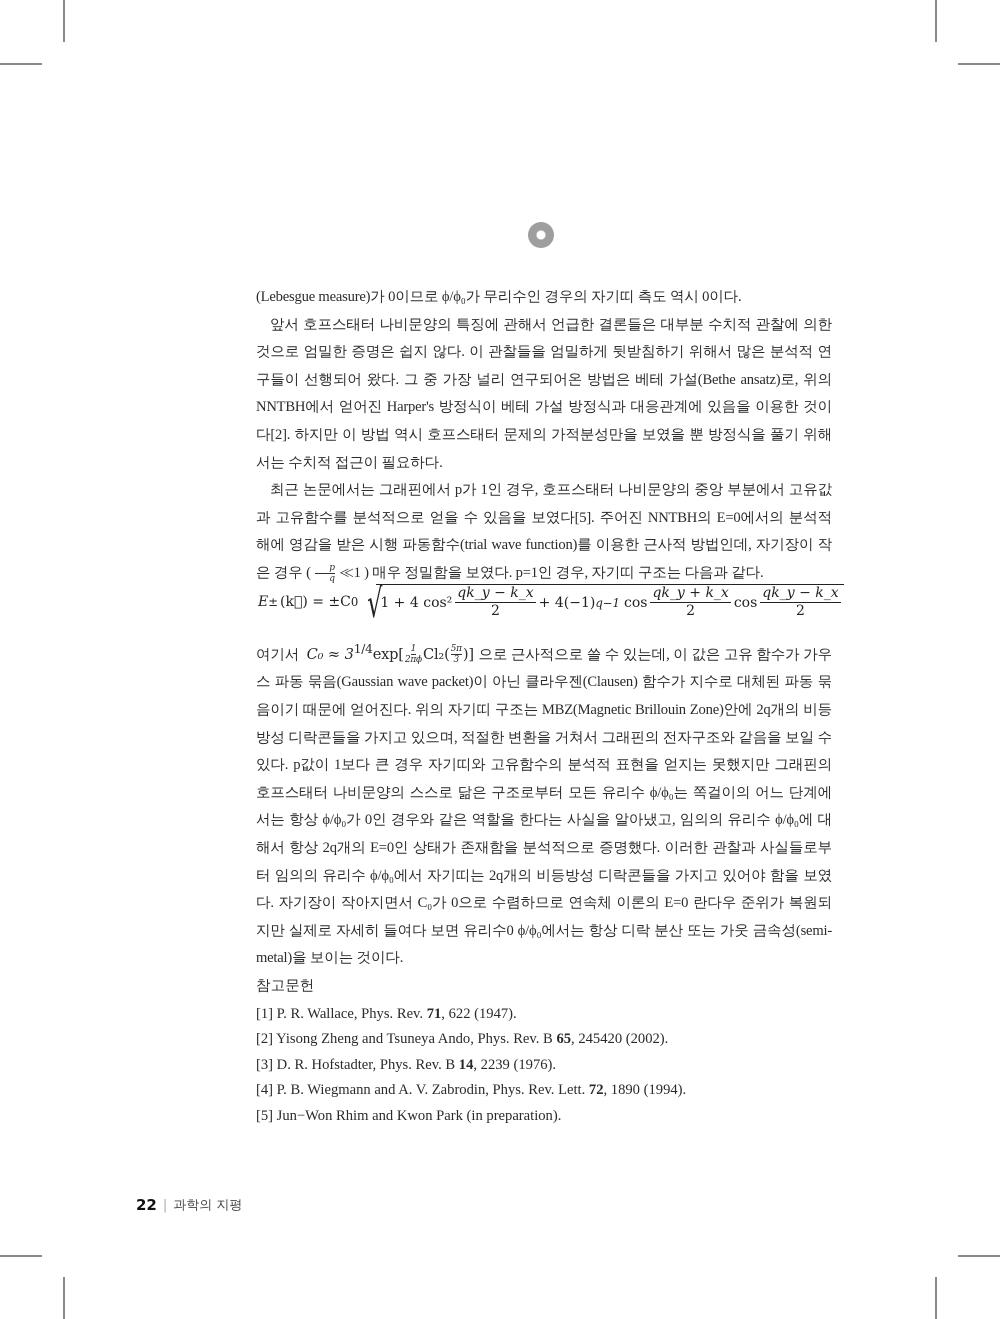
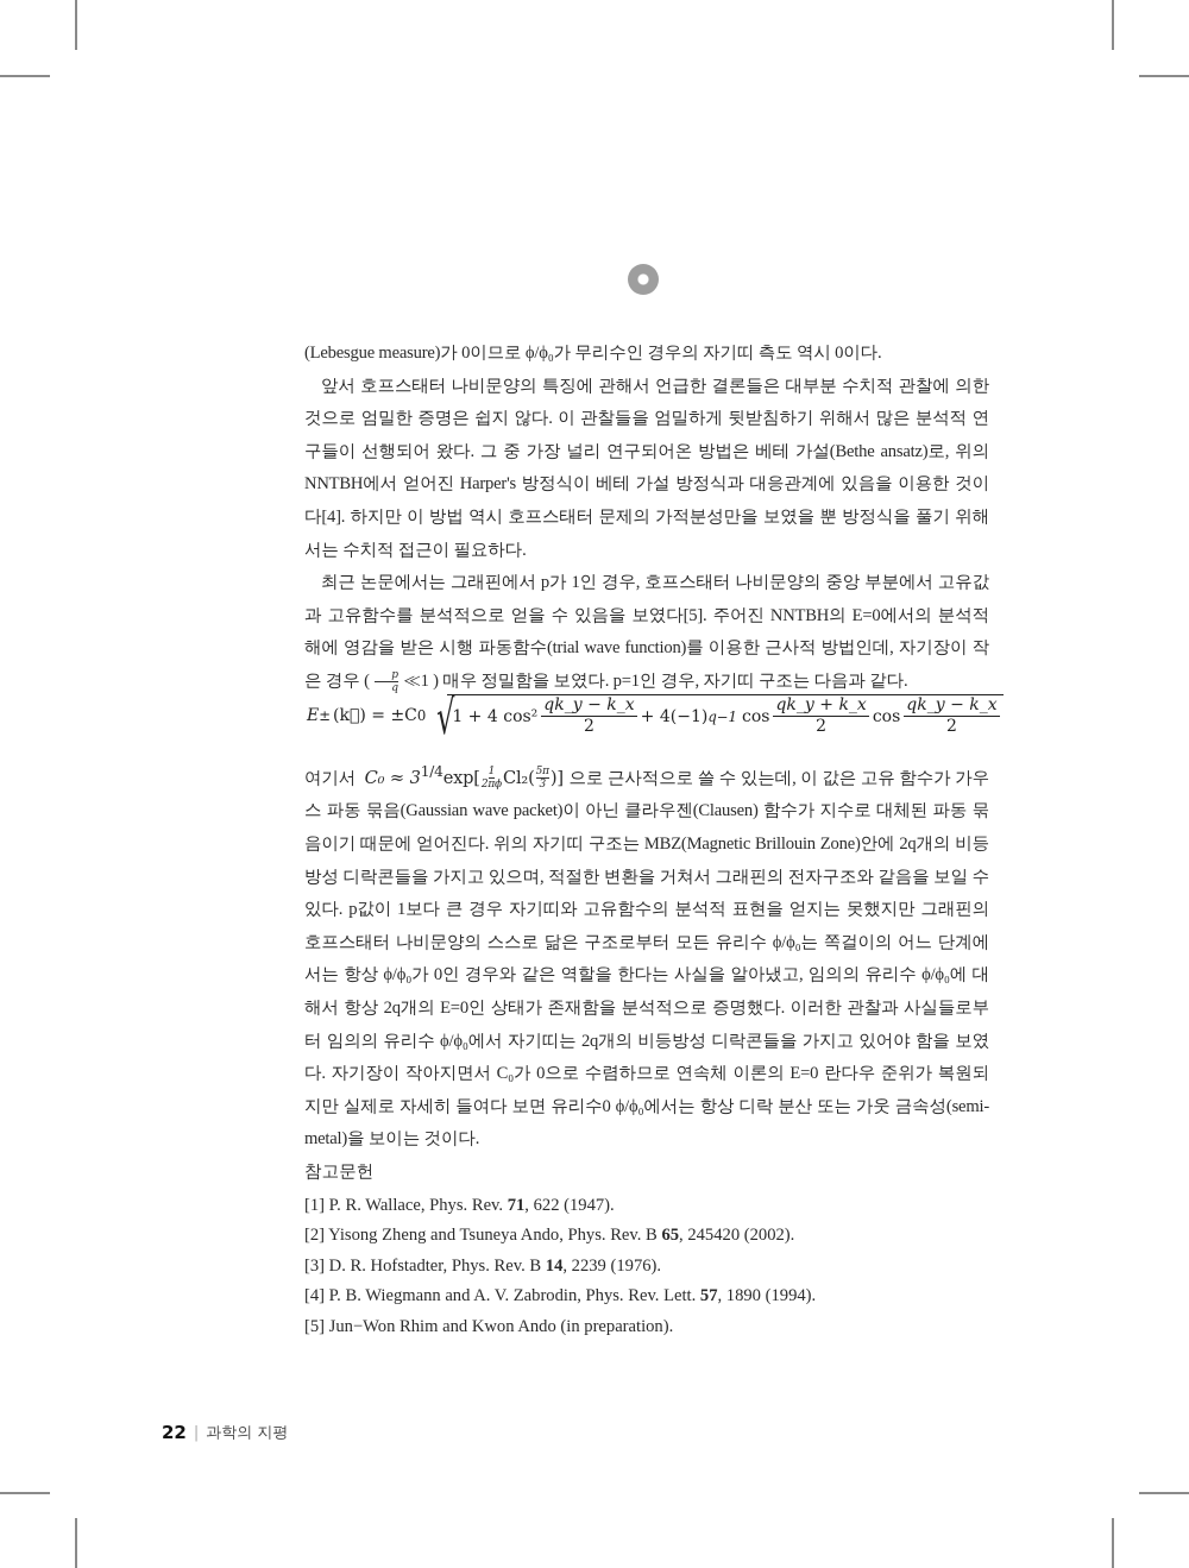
  (Lebesgue measure)가 0이므로 ϕ/ϕ₀가 무리수인 경우의 자기띠 측도 역시 0이다.
- 앞서 호프스태터 나비문양의 특징에 관해서 언급한 결론들은 대부분 수치적 관찰에 의한 것으로 엄밀한 증명은 쉽지 않다. 이 관찰들을 엄밀하게 뒷받침하기 위해서 많은 분석적 연구들이 선행되어 왔다. 그 중 가장 널리 연구되어온 방법은 베테 가설(Bethe ansatz)로, 위의 NNTBH에서 얻어진 Harper's 방정식이 베테 가설 방정식과 대응관계에 있음을 이용한 것이다[2]. 하지만 이 방법 역시 호프스태터 문제의 가적분성만을 보였을 뿐 방정식을 풀기 위해서는 수치적 접근이 필요하다.
+ 앞서 호프스태터 나비문양의 특징에 관해서 언급한 결론들은 대부분 수치적 관찰에 의한 것으로 엄밀한 증명은 쉽지 않다. 이 관찰들을 엄밀하게 뒷받침하기 위해서 많은 분석적 연구들이 선행되어 왔다. 그 중 가장 널리 연구되어온 방법은 베테 가설(Bethe ansatz)로, 위의 NNTBH에서 얻어진 Harper's 방정식이 베테 가설 방정식과 대응관계에 있음을 이용한 것이다[4]. 하지만 이 방법 역시 호프스태터 문제의 가적분성만을 보였을 뿐 방정식을 풀기 위해서는 수치적 접근이 필요하다.
  최근 논문에서는 그래핀에서 p가 1인 경우, 호프스태터 나비문양의 중앙 부분에서 고유값과 고유함수를 분석적으로 얻을 수 있음을 보였다[5]. 주어진 NNTBH의 E=0에서의 분석적 해에 영감을 받은 시행 파동함수(trial wave function)를 이용한 근사적 방법인데, 자기장이 작은 경우 (
  p
  q
  ≪1 ) 매우 정밀함을 보였다. p=1인 경우, 자기띠 구조는 다음과 같다.
  E
  ±
  (k⃗) = ±C
  0
  1 + 4 cos²
  qk_y − k_x
  2
  + 4(−1)
  q−1
  cos
  qk_y + k_x
  2
  cos
  qk_y − k_x
  2
  여기서 C₀ ≈ 31/4exp[
  1
  2πϕ
  Cl₂(
  5π
  3
  )] 으로 근사적으로 쓸 수 있는데, 이 값은 고유 함수가 가우스 파동 묶음(Gaussian wave packet)이 아닌 클라우젠(Clausen) 함수가 지수로 대체된 파동 묶음이기 때문에 얻어진다. 위의 자기띠 구조는 MBZ(Magnetic Brillouin Zone)안에 2q개의 비등방성 디락콘들을 가지고 있으며, 적절한 변환을 거쳐서 그래핀의 전자구조와 같음을 보일 수 있다. p값이 1보다 큰 경우 자기띠와 고유함수의 분석적 표현을 얻지는 못했지만 그래핀의 호프스태터 나비문양의 스스로 닮은 구조로부터 모든 유리수 ϕ/ϕ₀는 쪽걸이의 어느 단계에서는 항상 ϕ/ϕ₀가 0인 경우와 같은 역할을 한다는 사실을 알아냈고, 임의의 유리수 ϕ/ϕ₀에 대해서 항상 2q개의 E=0인 상태가 존재함을 분석적으로 증명했다. 이러한 관찰과 사실들로부터 임의의 유리수 ϕ/ϕ₀에서 자기띠는 2q개의 비등방성 디락콘들을 가지고 있어야 함을 보였다. 자기장이 작아지면서 C₀가 0으로 수렴하므로 연속체 이론의 E=0 란다우 준위가 복원되지만 실제로 자세히 들여다 보면 유리수0 ϕ/ϕ₀에서는 항상 디락 분산 또는 가웃 금속성(semi-metal)을 보이는 것이다.
  참고문헌
  [1] P. R. Wallace, Phys. Rev. 71, 622 (1947).
  [2] Yisong Zheng and Tsuneya Ando, Phys. Rev. B 65, 245420 (2002).
  [3] D. R. Hofstadter, Phys. Rev. B 14, 2239 (1976).
- [4] P. B. Wiegmann and A. V. Zabrodin, Phys. Rev. Lett. 72, 1890 (1994).
+ [4] P. B. Wiegmann and A. V. Zabrodin, Phys. Rev. Lett. 57, 1890 (1994).
- [5] Jun−Won Rhim and Kwon Park (in preparation).
+ [5] Jun−Won Rhim and Kwon Ando (in preparation).
  22
  |
  과학의 지평
